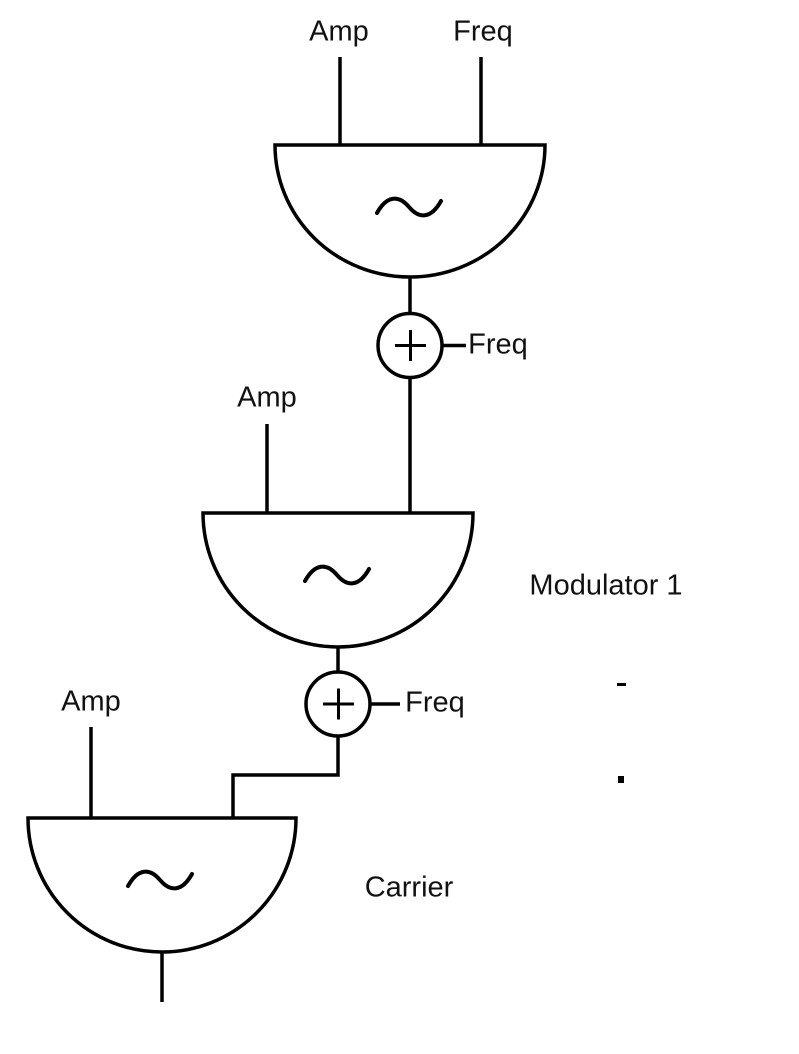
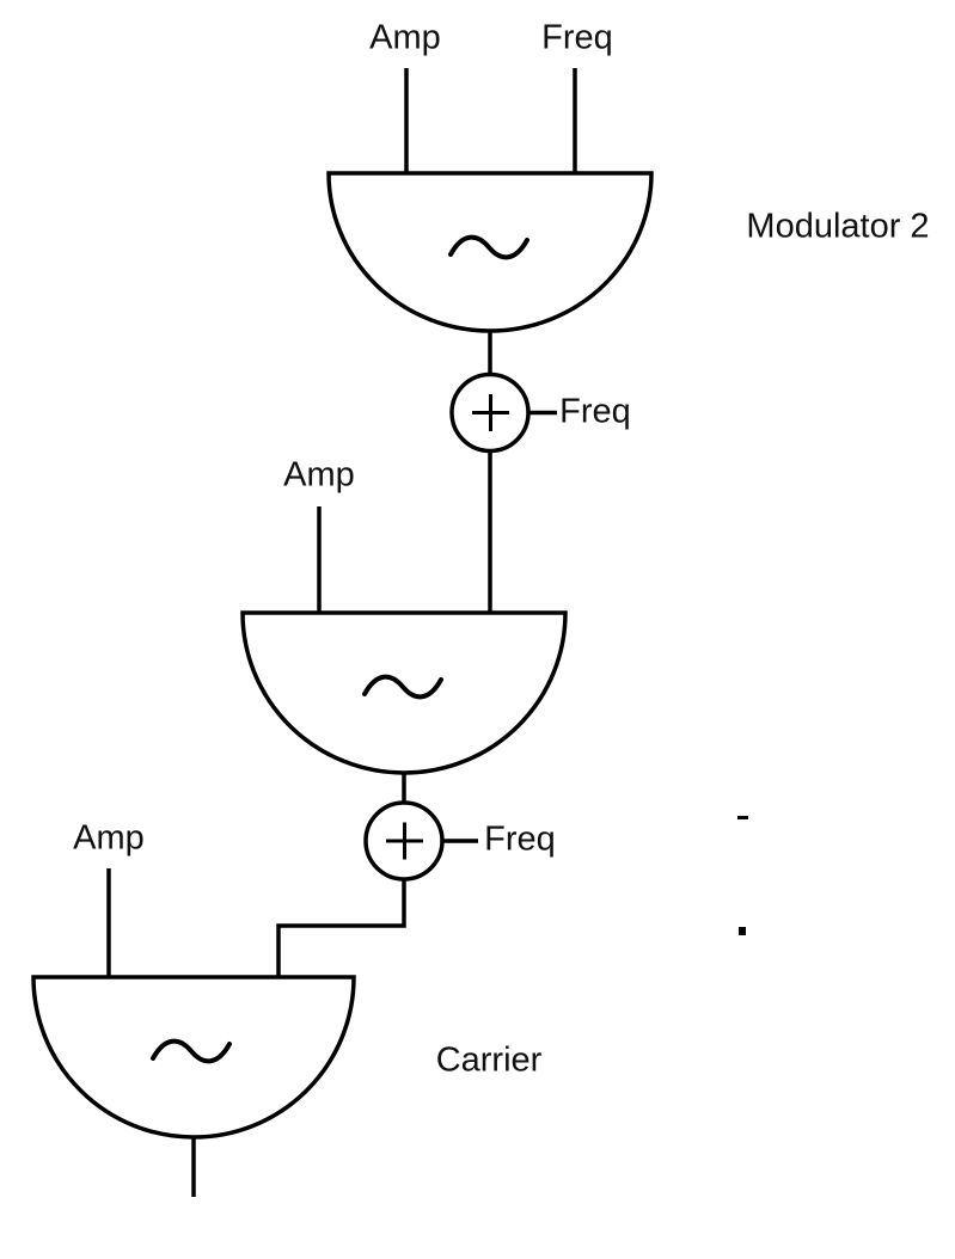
  Amp
  Freq
+ Modulator 2
  Freq
  Amp
- Modulator 1
  Freq
  Amp
  Carrier
